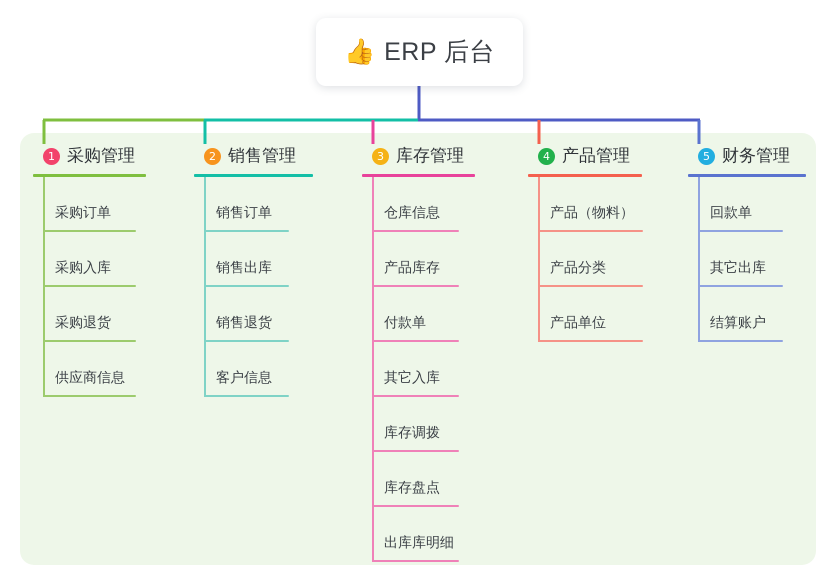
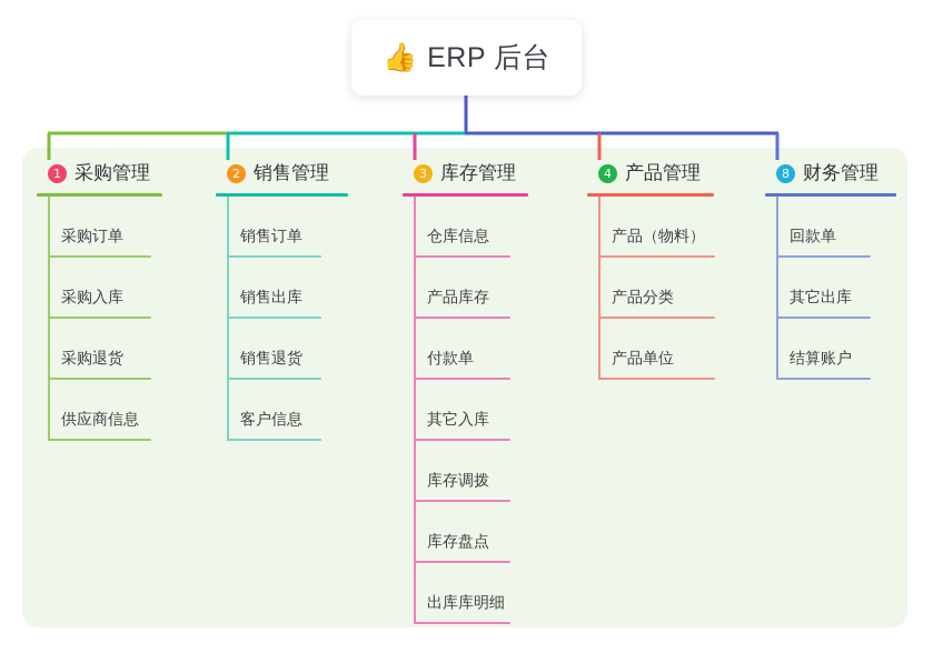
  👍
  ERP 后台
  1
  采购管理
  采购订单
  采购入库
  采购退货
  供应商信息
  2
  销售管理
  销售订单
  销售出库
  销售退货
  客户信息
  3
  库存管理
  仓库信息
  产品库存
  付款单
  其它入库
  库存调拨
  库存盘点
  出库库明细
  4
  产品管理
  产品（物料）
  产品分类
  产品单位
- 5
+ 8
  财务管理
  回款单
  其它出库
  结算账户
